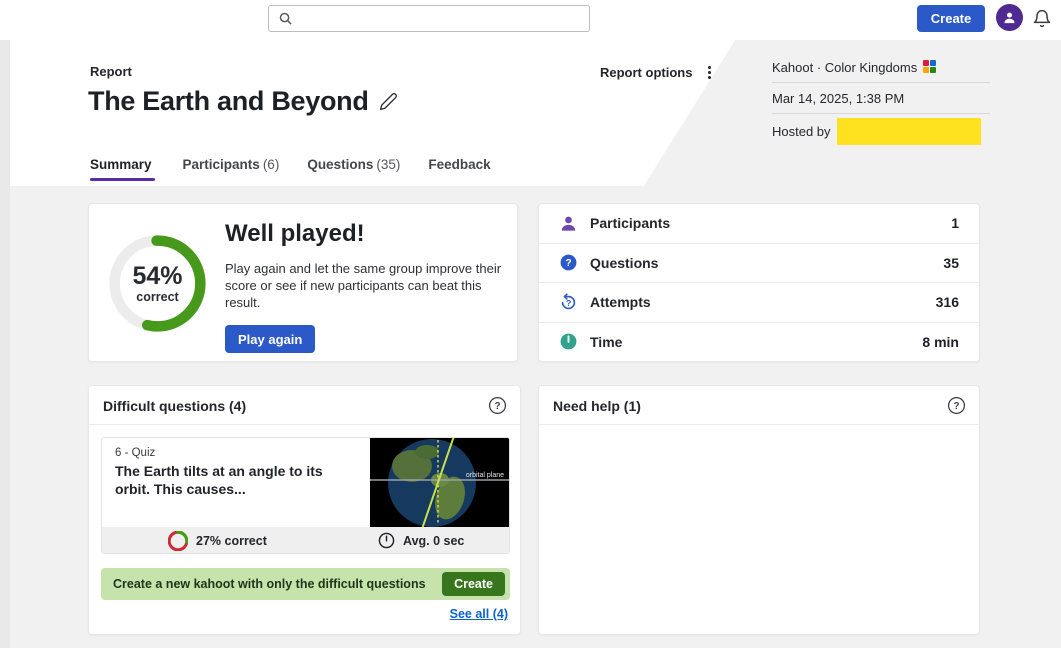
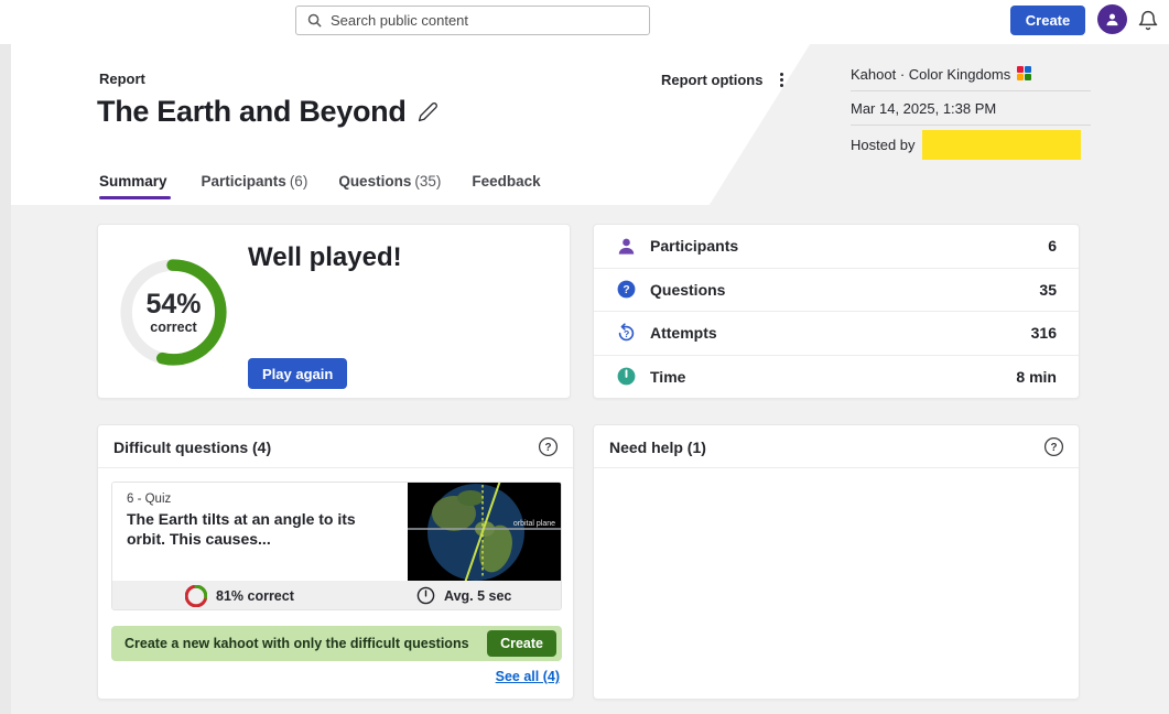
+ Search public content
  Create
  Report
  The Earth and Beyond
  Report options
  Kahoot · Color Kingdoms
  Mar 14, 2025, 1:38 PM
  Hosted by
  Summary
  Participants (6)
  Questions (35)
  Feedback
  54%
  correct
  Well played!
- Play again and let the same group improve their score or see if new participants can beat this result.
  Play again
  Participants
- 1
+ 6
  ?
  Questions
  35
  ?
  Attempts
  316
  Time
  8 min
  Difficult questions (4)
  ?
  6 - Quiz
  The Earth tilts at an angle to its orbit. This causes...
- 27% correct
+ 81% correct
- Avg. 0 sec
+ Avg. 5 sec
  Create a new kahoot with only the difficult questions
  Create
  See all (4)
  Need help (1)
  ?
